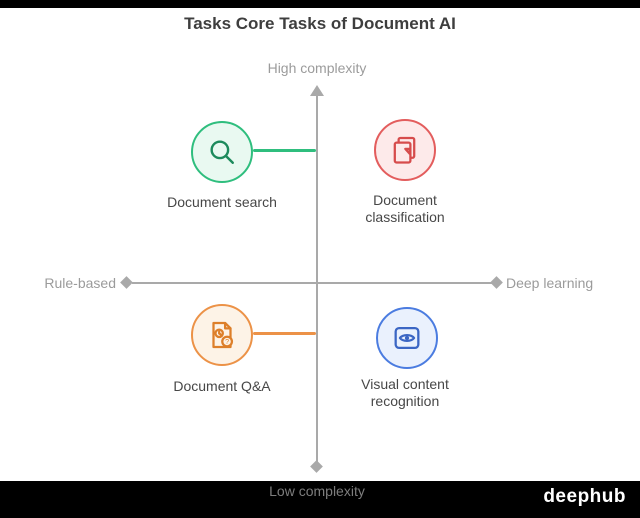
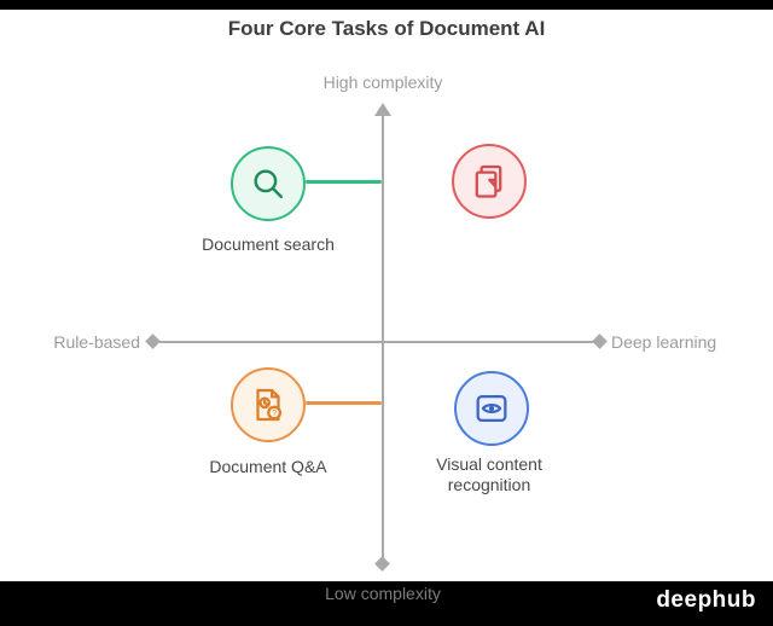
- Tasks Core Tasks of Document AI
+ Four Core Tasks of Document AI
  High complexity
  Low complexity
  Rule-based
  Deep learning
  Document search
- Document
- classification
  ?
  Document Q&A
  Visual content
  recognition
  deephub
